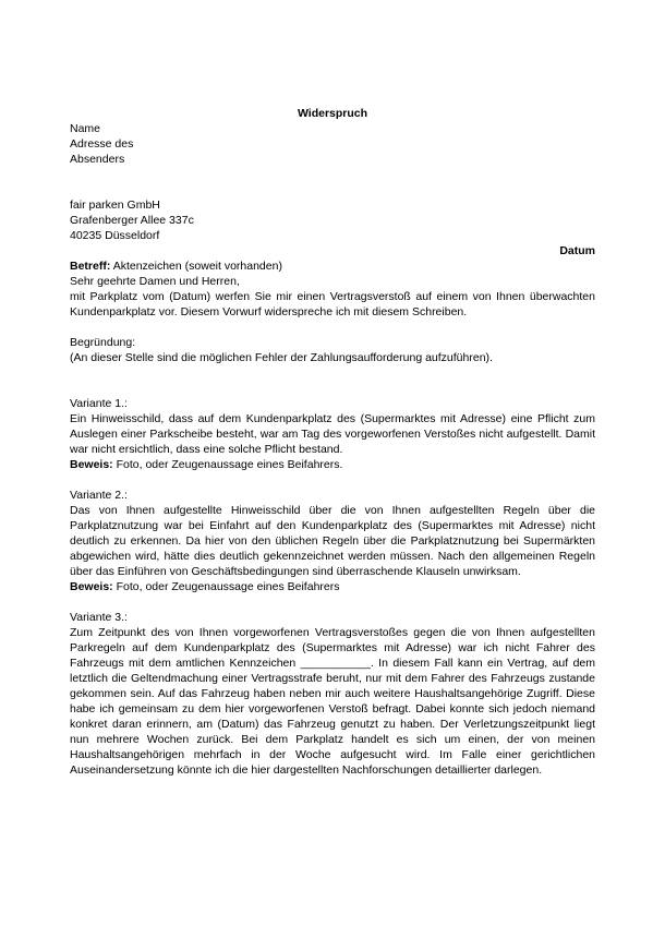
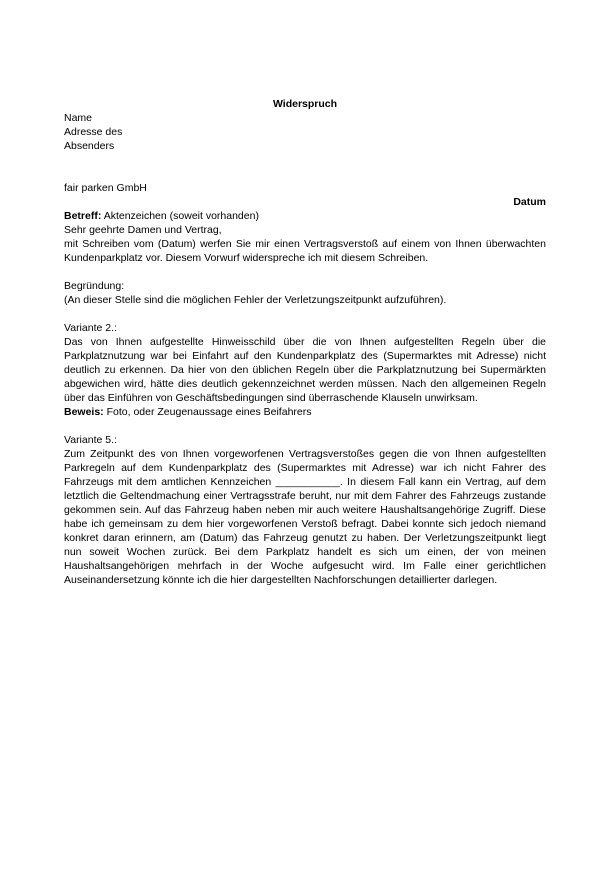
  Widerspruch
  Name
  Adresse des
  Absenders
  fair parken GmbH
- Grafenberger Allee 337c
- 40235 Düsseldorf
  Datum
  Betreff: Aktenzeichen (soweit vorhanden)
- Sehr geehrte Damen und Herren,
+ Sehr geehrte Damen und Vertrag,
- mit Parkplatz vom (Datum) werfen Sie mir einen Vertragsverstoß auf einem von Ihnen überwachten Kundenparkplatz vor. Diesem Vorwurf widerspreche ich mit diesem Schreiben.
+ mit Schreiben vom (Datum) werfen Sie mir einen Vertragsverstoß auf einem von Ihnen überwachten Kundenparkplatz vor. Diesem Vorwurf widerspreche ich mit diesem Schreiben.
  Begründung:
- (An dieser Stelle sind die möglichen Fehler der Zahlungsaufforderung aufzuführen).
+ (An dieser Stelle sind die möglichen Fehler der Verletzungszeitpunkt aufzuführen).
- Variante 1.:
- Ein Hinweisschild, dass auf dem Kundenparkplatz des (Supermarktes mit Adresse) eine Pflicht zum Auslegen einer Parkscheibe besteht, war am Tag des vorgeworfenen Verstoßes nicht aufgestellt. Damit war nicht ersichtlich, dass eine solche Pflicht bestand.
- Beweis: Foto, oder Zeugenaussage eines Beifahrers.
  Variante 2.:
  Das von Ihnen aufgestellte Hinweisschild über die von Ihnen aufgestellten Regeln über die Parkplatznutzung war bei Einfahrt auf den Kundenparkplatz des (Supermarktes mit Adresse) nicht deutlich zu erkennen. Da hier von den üblichen Regeln über die Parkplatznutzung bei Supermärkten abgewichen wird, hätte dies deutlich gekennzeichnet werden müssen. Nach den allgemeinen Regeln über das Einführen von Geschäftsbedingungen sind überraschende Klauseln unwirksam.
  Beweis: Foto, oder Zeugenaussage eines Beifahrers
- Variante 3.:
+ Variante 5.:
- Zum Zeitpunkt des von Ihnen vorgeworfenen Vertragsverstoßes gegen die von Ihnen aufgestellten Parkregeln auf dem Kundenparkplatz des (Supermarktes mit Adresse) war ich nicht Fahrer des Fahrzeugs mit dem amtlichen Kennzeichen ___________. In diesem Fall kann ein Vertrag, auf dem letztlich die Geltendmachung einer Vertragsstrafe beruht, nur mit dem Fahrer des Fahrzeugs zustande gekommen sein. Auf das Fahrzeug haben neben mir auch weitere Haushaltsangehörige Zugriff. Diese habe ich gemeinsam zu dem hier vorgeworfenen Verstoß befragt. Dabei konnte sich jedoch niemand konkret daran erinnern, am (Datum) das Fahrzeug genutzt zu haben. Der Verletzungszeitpunkt liegt nun mehrere Wochen zurück. Bei dem Parkplatz handelt es sich um einen, der von meinen Haushaltsangehörigen mehrfach in der Woche aufgesucht wird. Im Falle einer gerichtlichen Auseinandersetzung könnte ich die hier dargestellten Nachforschungen detaillierter darlegen.
+ Zum Zeitpunkt des von Ihnen vorgeworfenen Vertragsverstoßes gegen die von Ihnen aufgestellten Parkregeln auf dem Kundenparkplatz des (Supermarktes mit Adresse) war ich nicht Fahrer des Fahrzeugs mit dem amtlichen Kennzeichen ___________. In diesem Fall kann ein Vertrag, auf dem letztlich die Geltendmachung einer Vertragsstrafe beruht, nur mit dem Fahrer des Fahrzeugs zustande gekommen sein. Auf das Fahrzeug haben neben mir auch weitere Haushaltsangehörige Zugriff. Diese habe ich gemeinsam zu dem hier vorgeworfenen Verstoß befragt. Dabei konnte sich jedoch niemand konkret daran erinnern, am (Datum) das Fahrzeug genutzt zu haben. Der Verletzungszeitpunkt liegt nun soweit Wochen zurück. Bei dem Parkplatz handelt es sich um einen, der von meinen Haushaltsangehörigen mehrfach in der Woche aufgesucht wird. Im Falle einer gerichtlichen Auseinandersetzung könnte ich die hier dargestellten Nachforschungen detaillierter darlegen.
